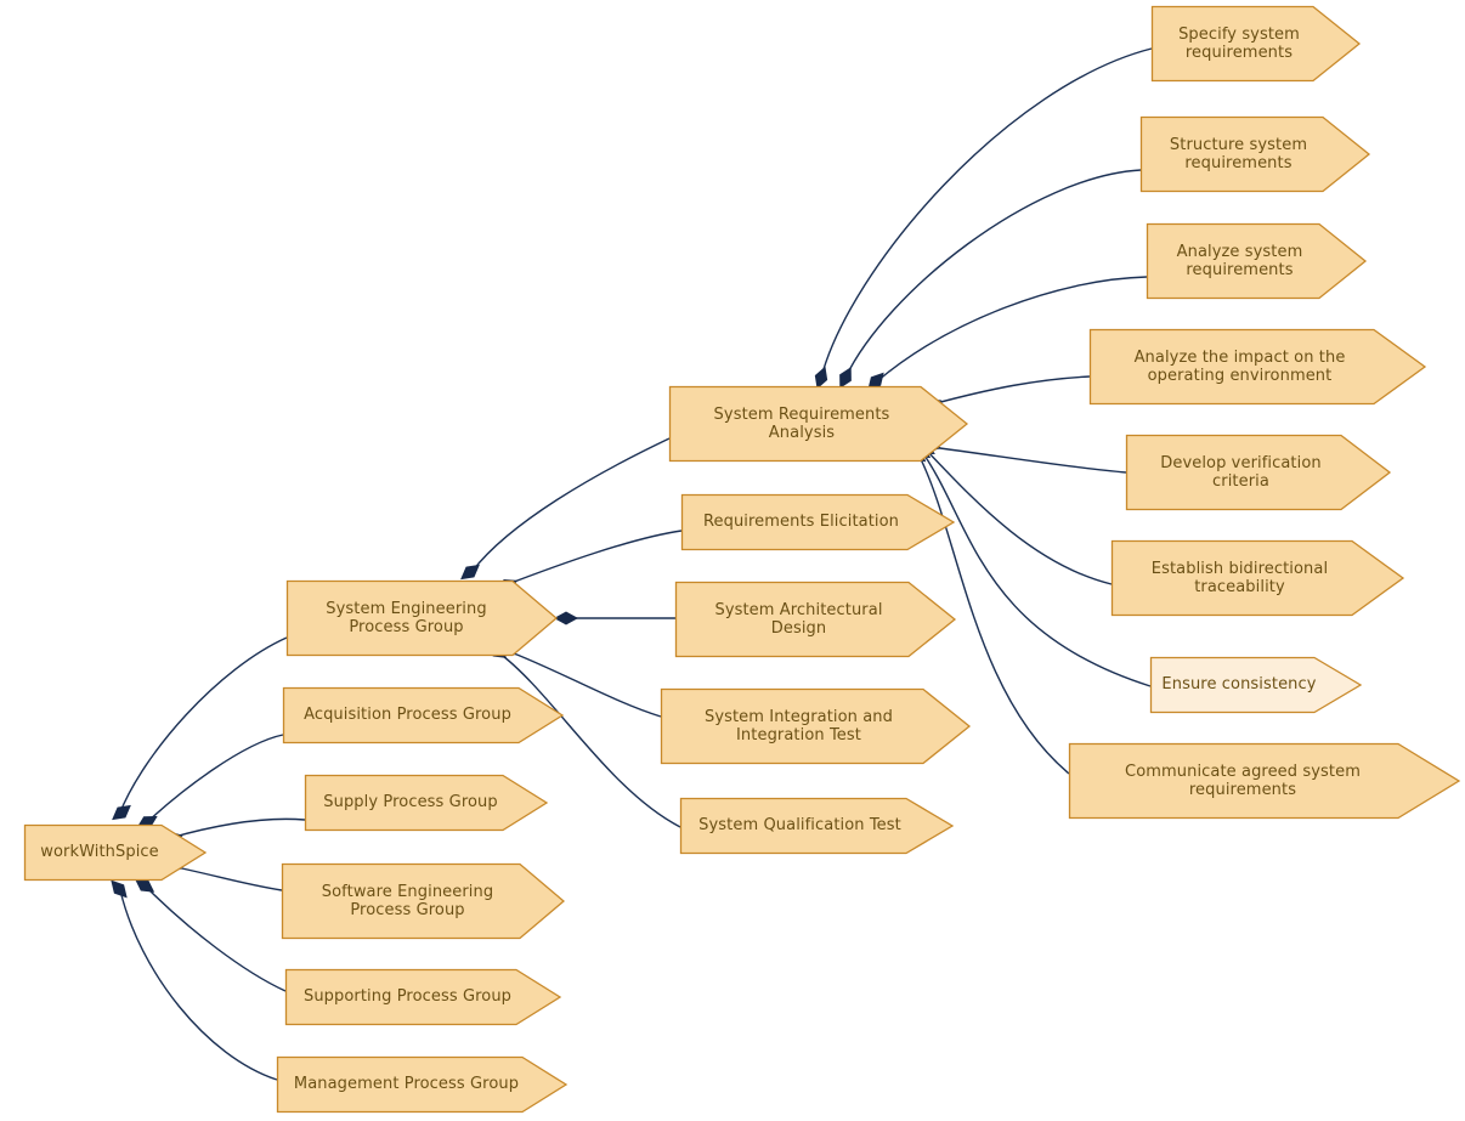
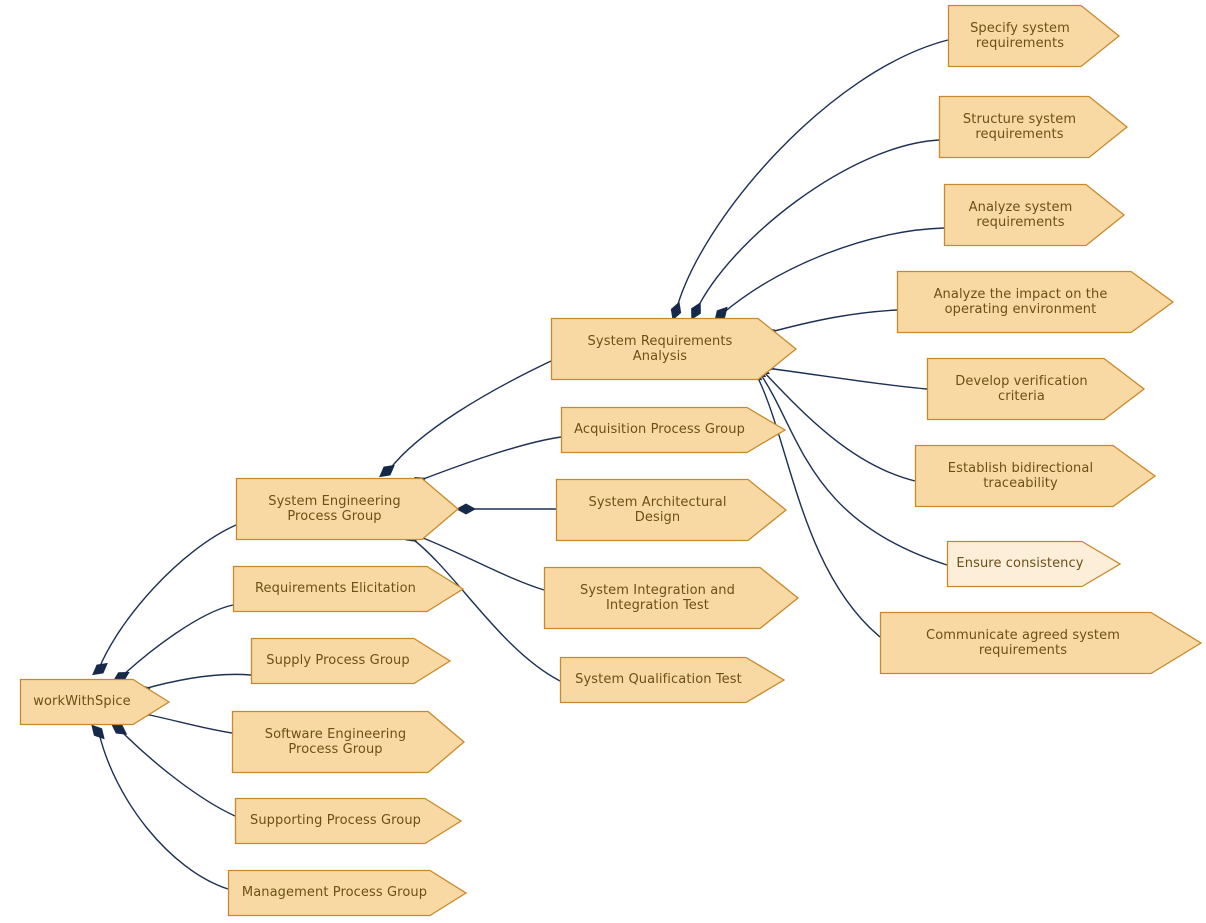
  workWithSpice
- Acquisition Process Group
+ Requirements Elicitation
  Supply Process Group
  System Engineering
  Process Group
  Software Engineering
  Process Group
  Supporting Process Group
  Management Process Group
  System Requirements
  Analysis
- Requirements Elicitation
+ Acquisition Process Group
  System Architectural
  Design
  System Integration and
  Integration Test
  System Qualification Test
  Specify system
  requirements
  Structure system
  requirements
  Analyze system
  requirements
  Analyze the impact on the
  operating environment
  Develop verification
  criteria
  Establish bidirectional
  traceability
  Ensure consistency
  Communicate agreed system
  requirements
